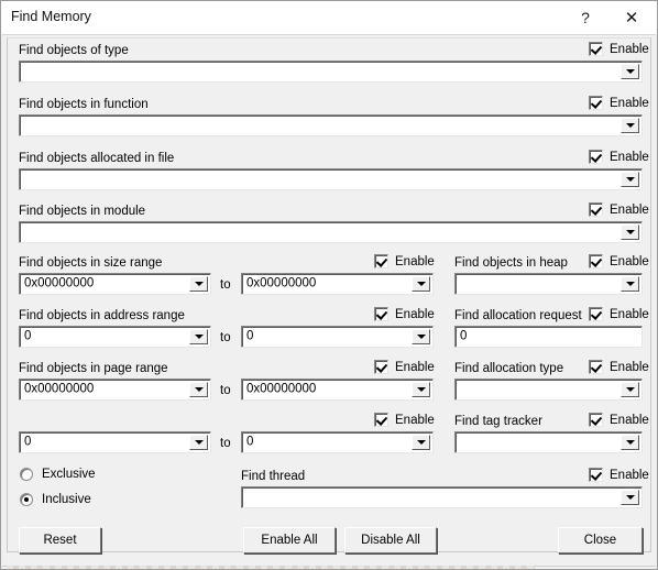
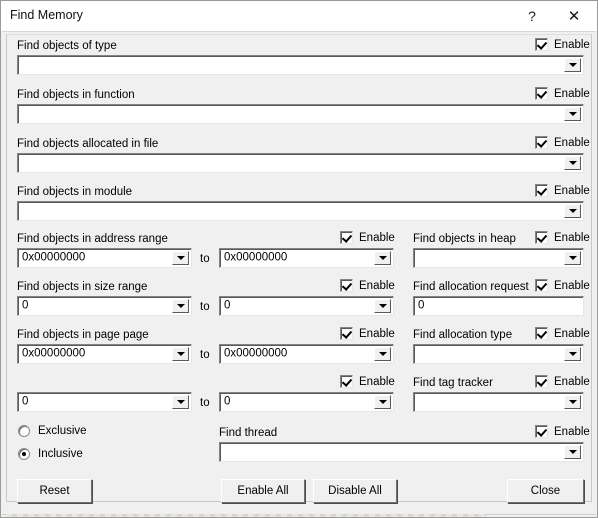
  Find Memory
  ?
  ✕
  Find objects of type
  Enable
  Find objects in function
  Enable
  Find objects allocated in file
  Enable
  Find objects in module
  Enable
- Find objects in size range
+ Find objects in address range
  Enable
  0x00000000
  to
  0x00000000
  Find objects in heap
  Enable
- Find objects in address range
+ Find objects in size range
  Enable
  0
  to
  0
  Find allocation request
  Enable
  0
- Find objects in page range
+ Find objects in page page
  Enable
  0x00000000
  to
  0x00000000
  Find allocation type
  Enable
  Enable
  0
  to
  0
  Find tag tracker
  Enable
  Exclusive
  Inclusive
  Find thread
  Enable
  Reset
  Enable All
  Disable All
  Close
